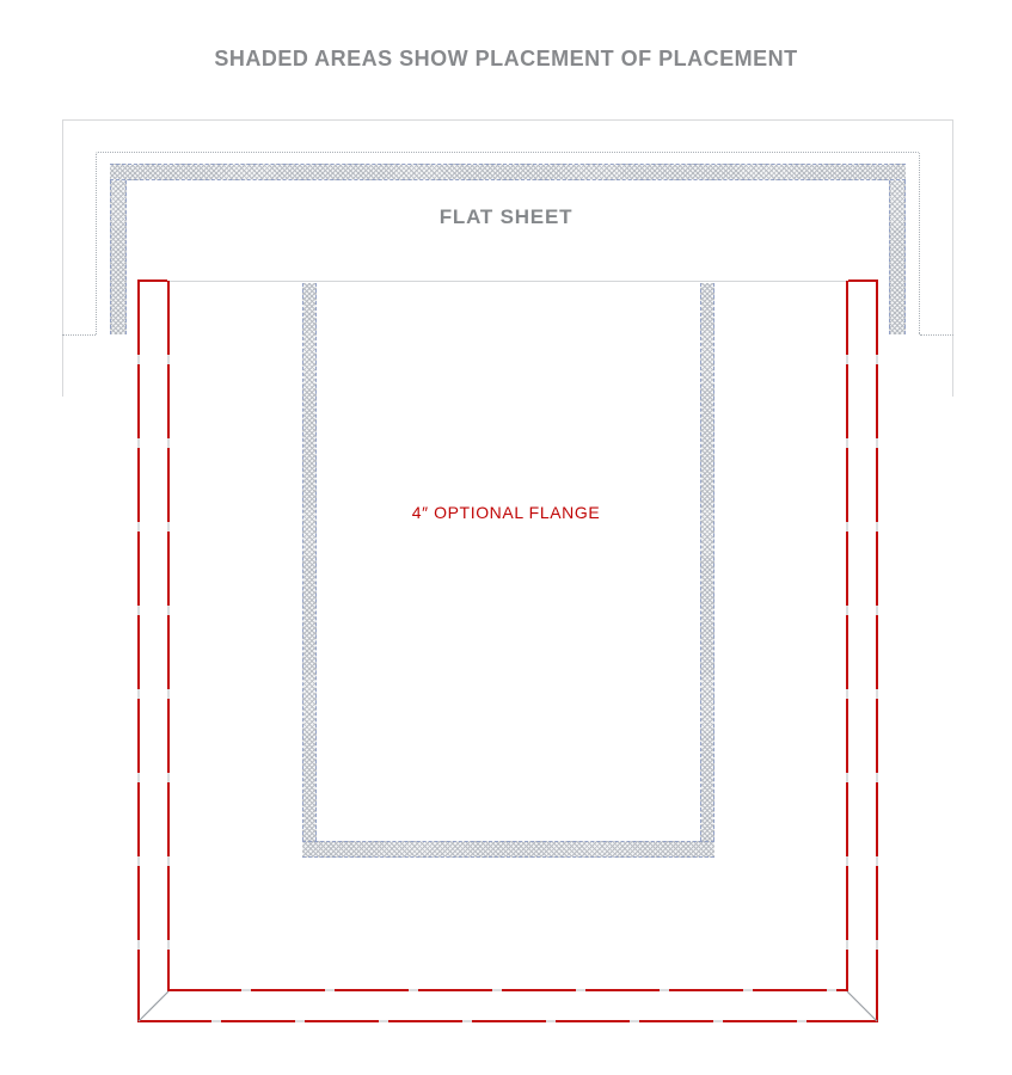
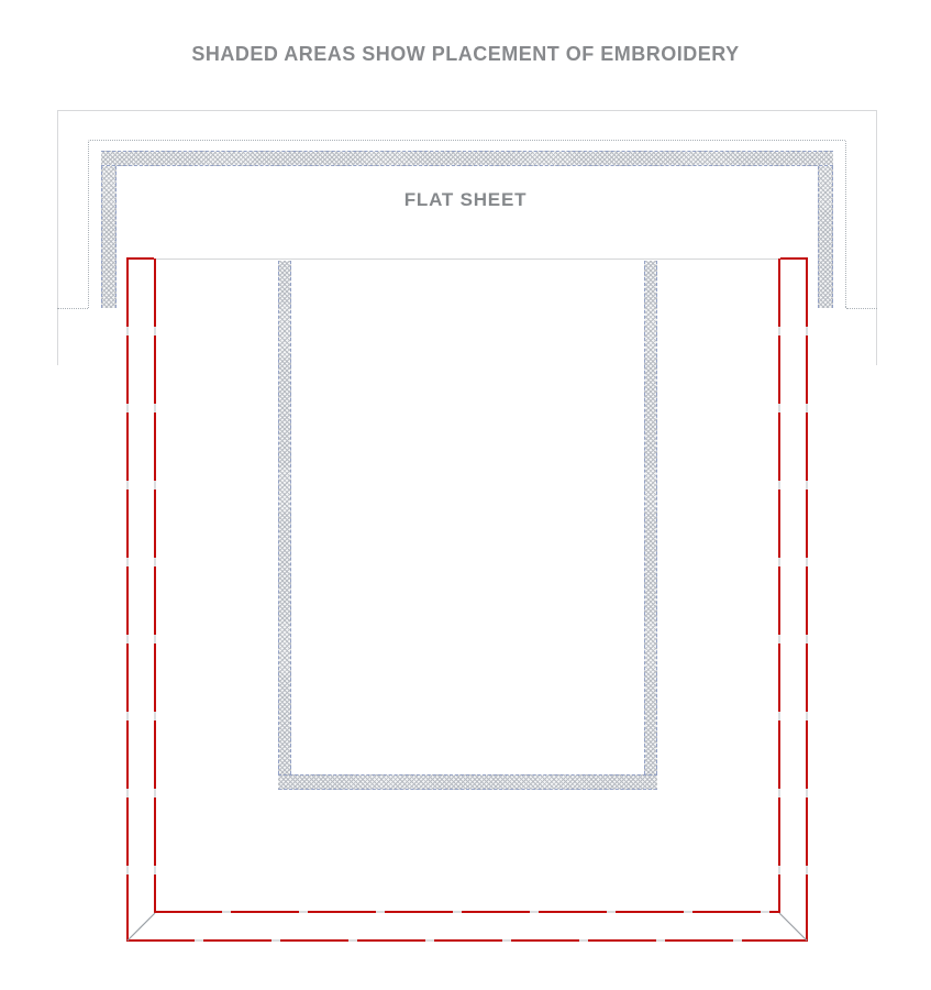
- SHADED AREAS SHOW PLACEMENT OF PLACEMENT
+ SHADED AREAS SHOW PLACEMENT OF EMBROIDERY
  FLAT SHEET
- 4″ OPTIONAL FLANGE
